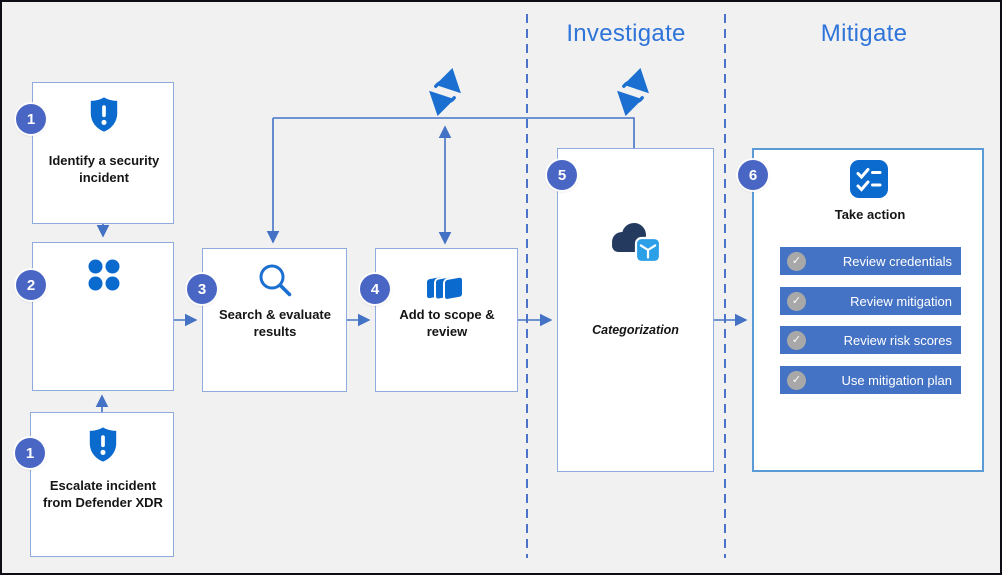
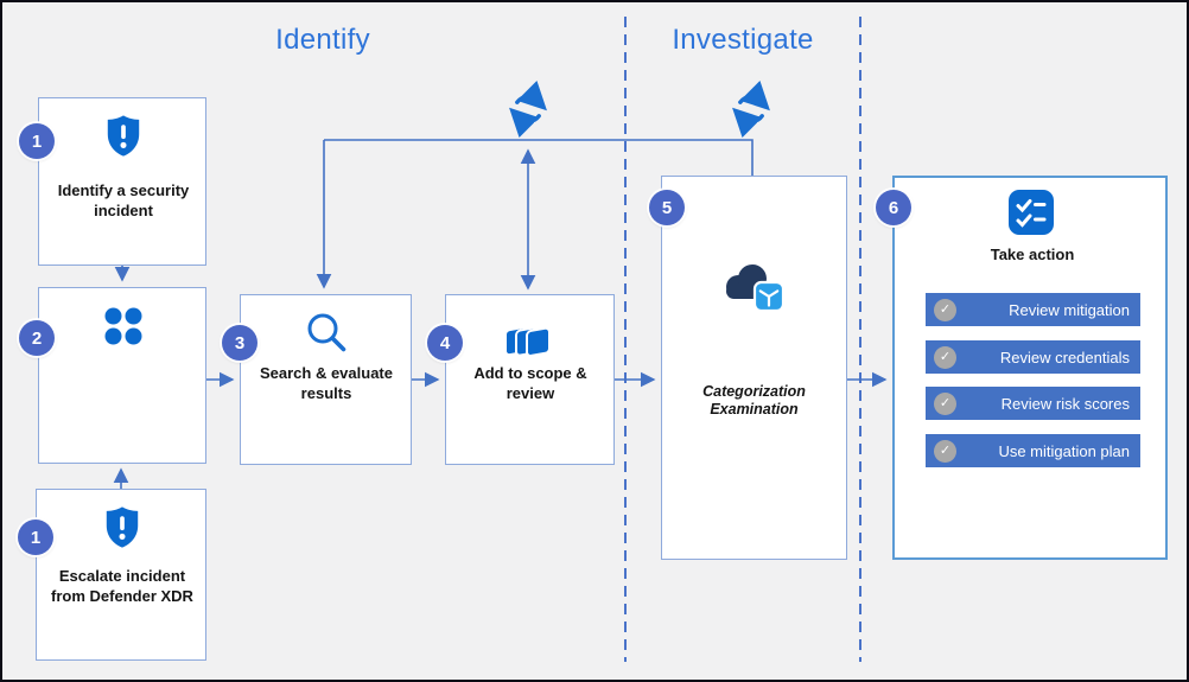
+ Identify
  Investigate
- Mitigate
  Identify a security incident
  1
  2
  Escalate incident from Defender XDR
  1
  Search & evaluate results
  3
  Add to scope & review
  4
  Categorization
+ Examination
  5
  Take action
  ✓
- Review credentials
+ Review mitigation
  ✓
- Review mitigation
+ Review credentials
  ✓
  Review risk scores
  ✓
  Use mitigation plan
  6
